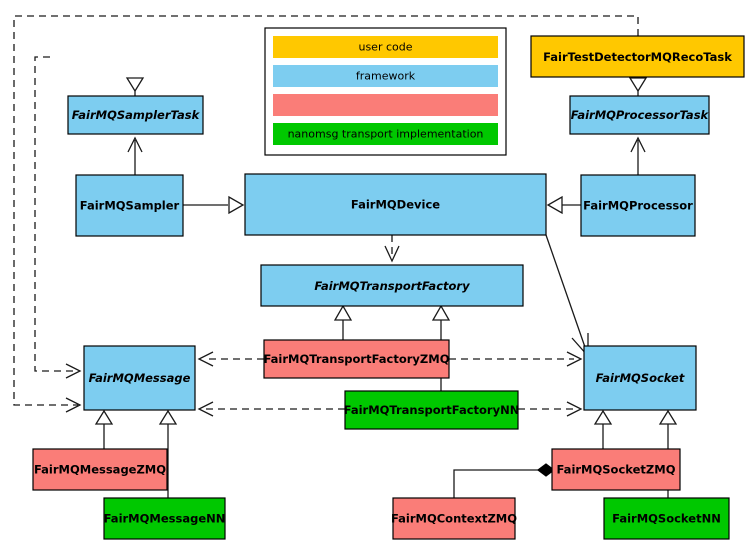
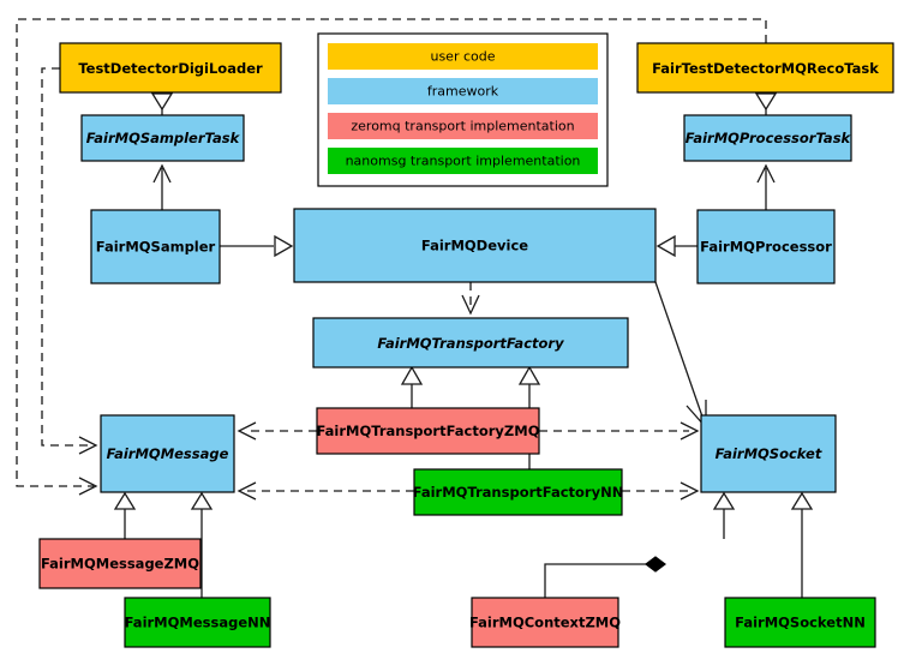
+ TestDetectorDigiLoader
  FairTestDetectorMQRecoTask
  FairMQSamplerTask
  FairMQProcessorTask
  FairMQSampler
  FairMQDevice
  FairMQProcessor
  FairMQTransportFactory
  FairMQTransportFactoryZMQ
  FairMQTransportFactoryNN
  FairMQMessage
  FairMQSocket
  FairMQMessageZMQ
  FairMQMessageNN
  FairMQContextZMQ
- FairMQSocketZMQ
  FairMQSocketNN
  user code
  framework
+ zeromq transport implementation
  nanomsg transport implementation
